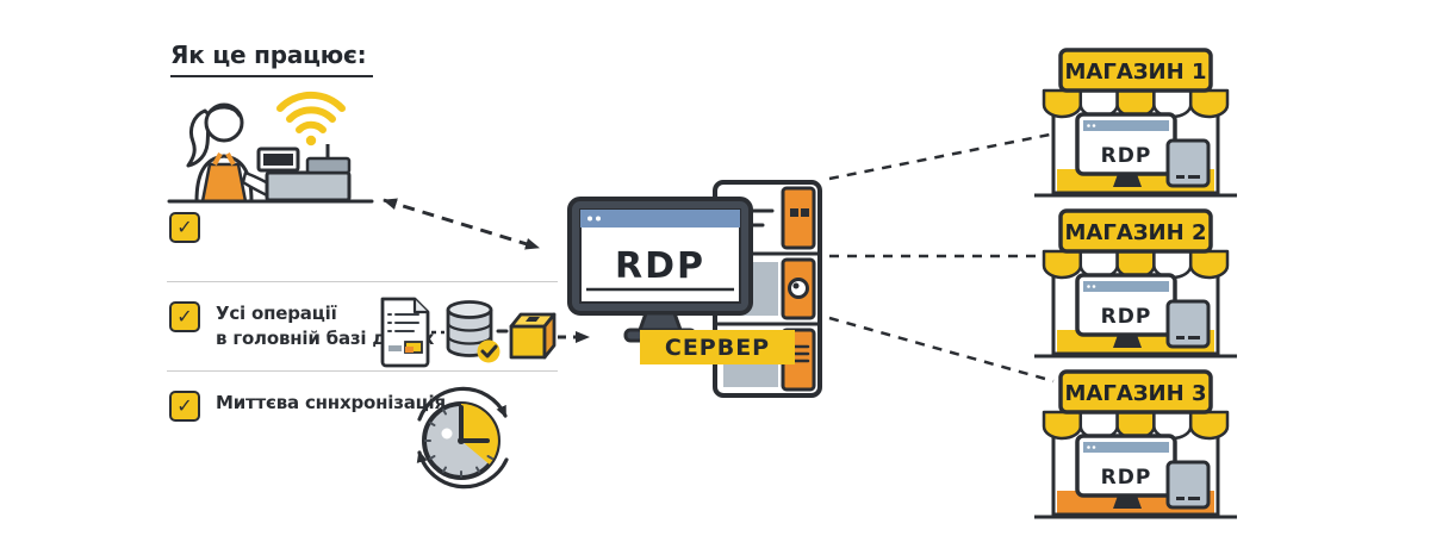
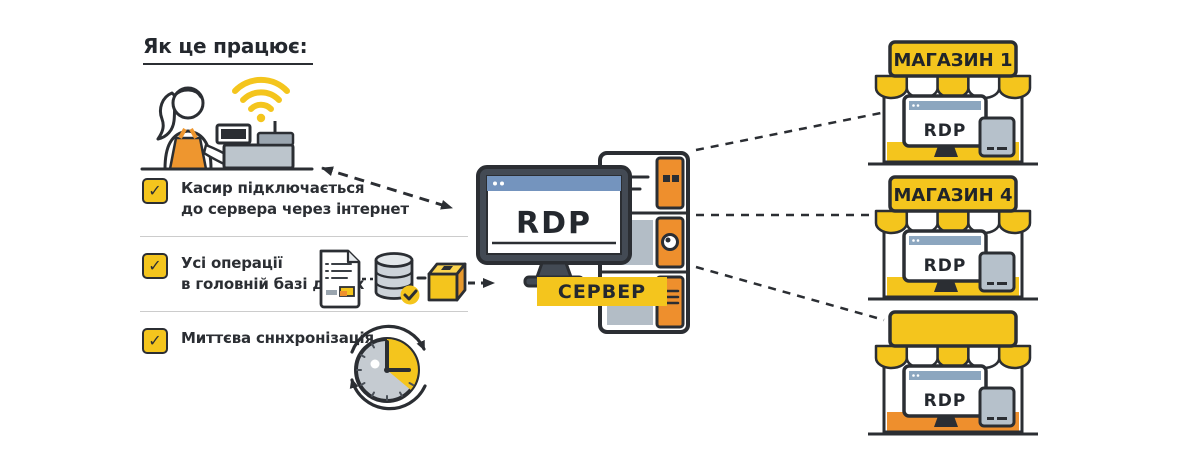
  Як це працює:
  ✓
+ Касир підключається
+ до сервера через інтернет
  ✓
  Усі операції
  в головній базі д
  ✓
  Миттєва сннхронізаця
  RDP
  СЕРВЕР
  МАГАЗИН 1
  RDP
- МАГАЗИН 2
+ МАГАЗИН 4
  RDP
- МАГАЗИН 3
  RDP
